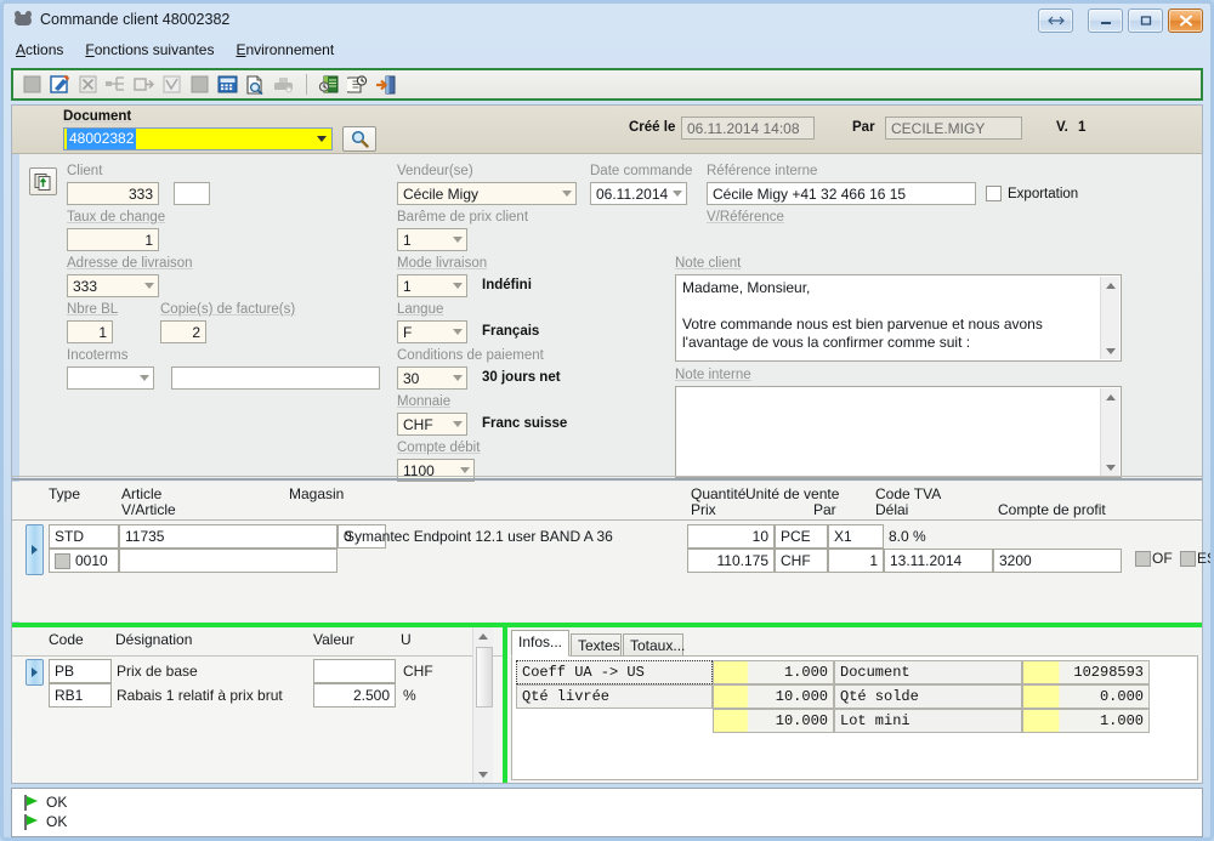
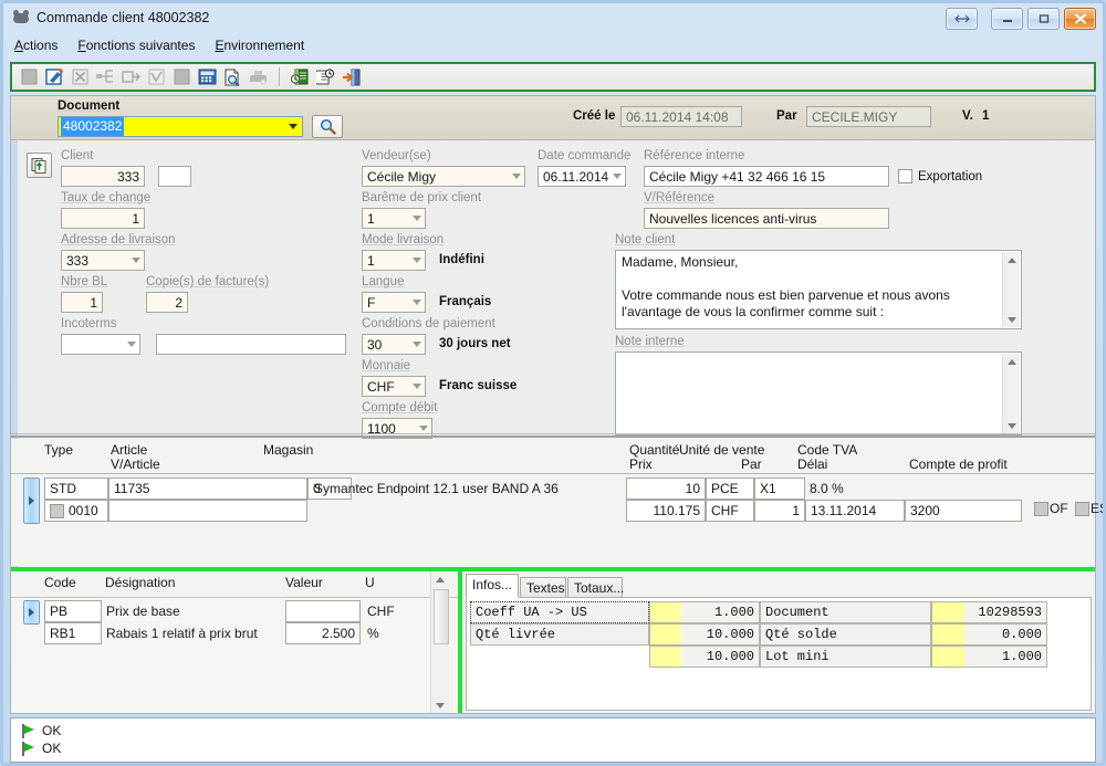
  Commande client 48002382
  Actions
  Fonctions suivantes
  Environnement
  Document
  48002382
  Créé le
  06.11.2014 14:08
  Par
  CECILE.MIGY
  V.
  1
  Client
  333
  Taux de change
  1
  Adresse de livraison
  333
  Nbre BL
  1
  Copie(s) de facture(s)
  2
  Incoterms
  Vendeur(se)
  Cécile Migy
  Barême de prix client
  1
  Mode livraison
  1
  Indéfini
  Langue
  F
  Français
  Conditions de paiement
  30
  30 jours net
  Monnaie
  CHF
  Franc suisse
  Compte débit
  1100
  Date commande
  06.11.2014
  Référence interne
  Cécile Migy +41 32 466 16 15
  Exportation
  V/Référence
+ Nouvelles licences anti-virus
  Note client
  Madame, Monsieur,
  Votre commande nous est bien parvenue et nous avons
  l'avantage de vous la confirmer comme suit :
  Note interne
  Type
  Article
  V/Article
  Magasin
  Quantité
  Prix
  Unité de vente
  Par
  Code TVA
  Délai
  Compte de profit
  STD
  11735
  0
  Symantec Endpoint 12.1 user BAND A 36
  10
  PCE
  X1
  8.0 %
  0010
  110.175
  CHF
  1
  13.11.2014
  3200
  OF
  Code
  Désignation
  Valeur
  U
  PB
  Prix de base
  CHF
  RB1
  Rabais 1 relatif à prix brut
  2.500
  %
  Infos...
  Textes
  Totaux...
  Coeff UA -> US
  1.000
  Document
  10298593
  Qté livrée
  10.000
  Qté solde
  0.000
  10.000
  Lot mini
  1.000
  OK
  OK
